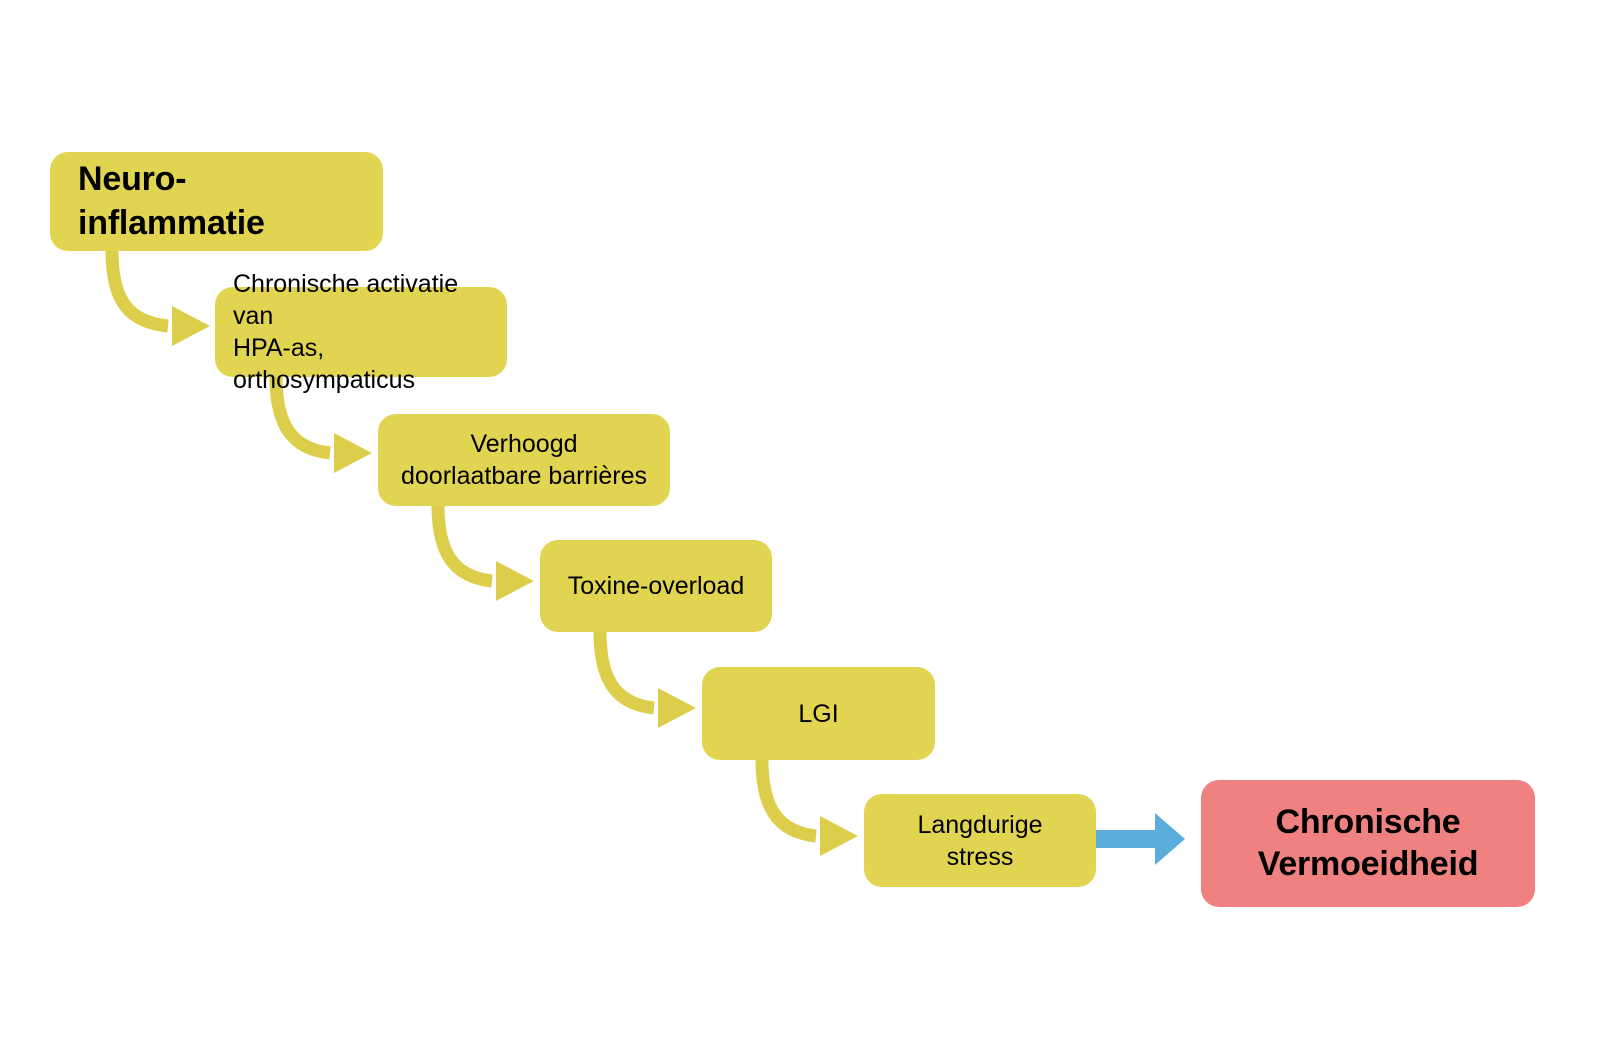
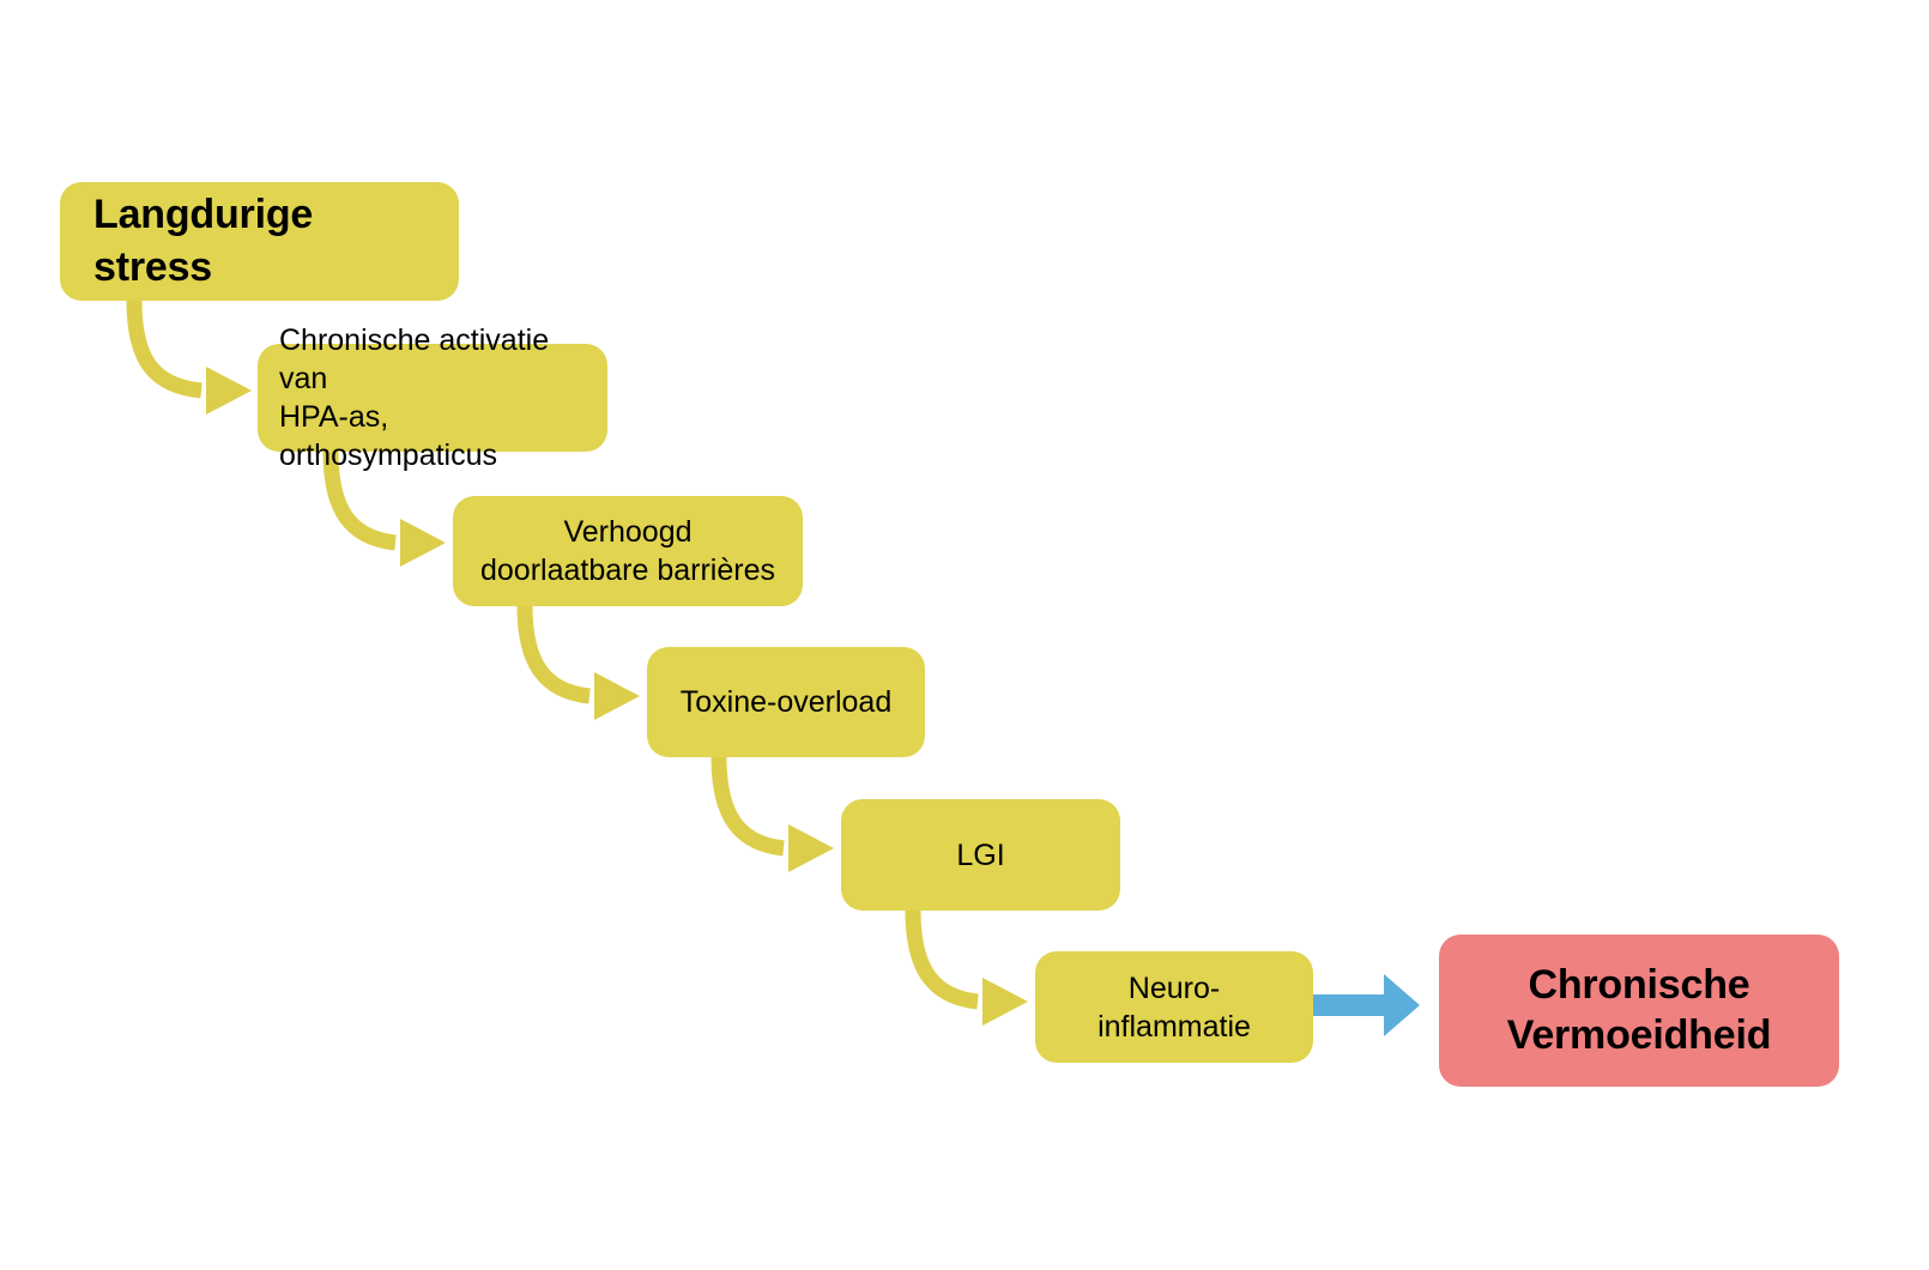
- Neuro-inflammatie
+ Langdurige stress
  Chronische activatie van
  HPA-as, orthosympaticus
  Verhoogd
  doorlaatbare barrières
  Toxine-overload
  LGI
- Langdurige stress
+ Neuro-inflammatie
  Chronische
  Vermoeidheid
